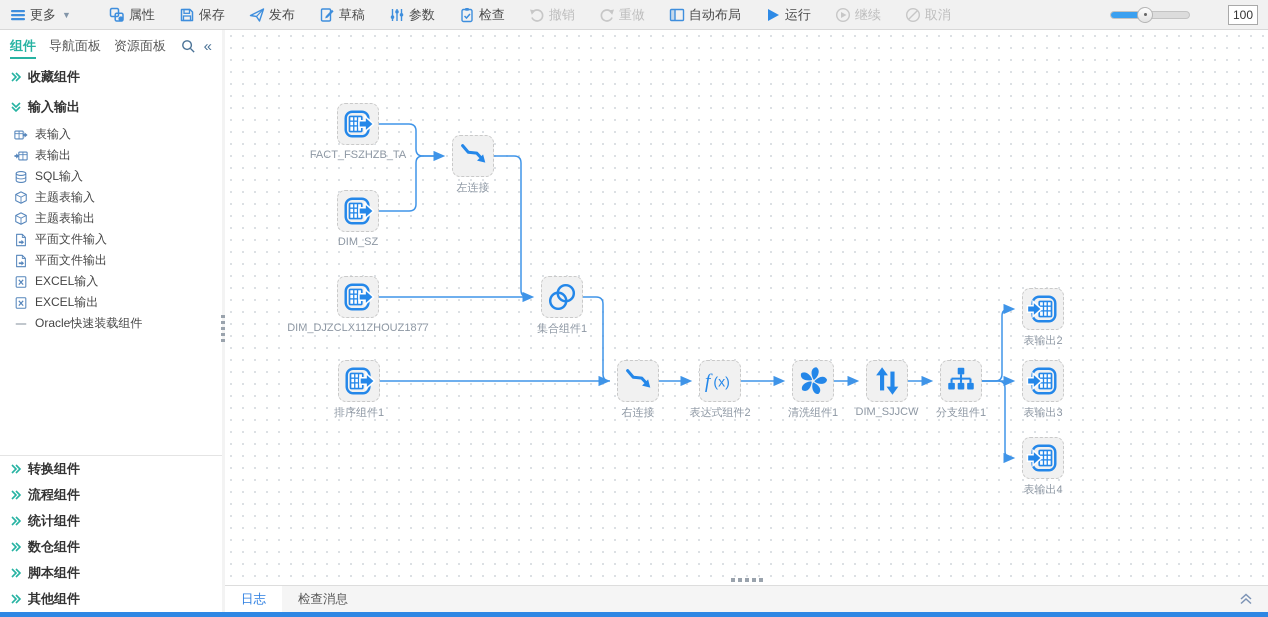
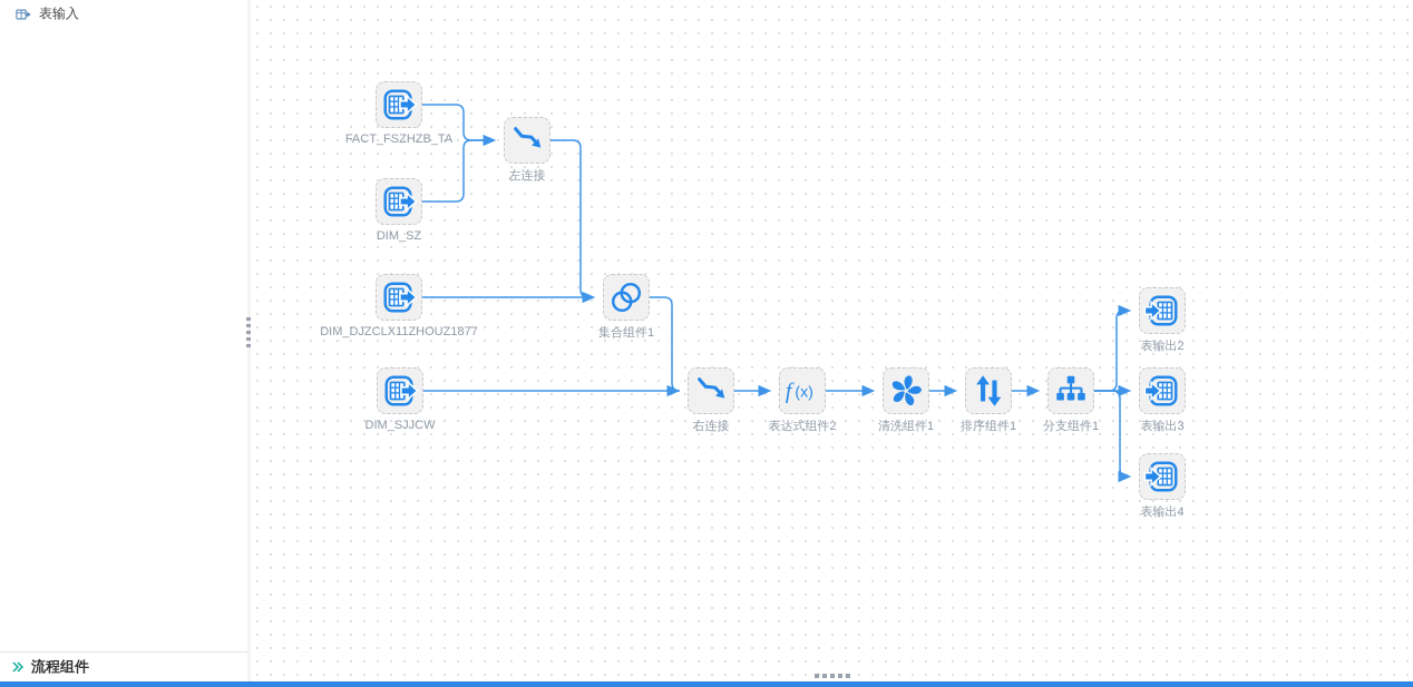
- 更多
- ▼
- 属性
- 保存
- 发布
- 草稿
- 参数
- 检查
- 撤销
- 重做
- 自动布局
- 运行
- 继续
- 取消
- 100
- 组件
- 导航面板
- 资源面板
- «
- 收藏组件
- 输入输出
  表输入
- 表输出
- SQL输入
- 主题表输入
- 主题表输出
- 平面文件输入
- 平面文件输出
- EXCEL输入
- EXCEL输出
- Oracle快速装载组件
- 转换组件
  流程组件
- 统计组件
- 数仓组件
- 脚本组件
- 其他组件
  FACT_FSZHZB_TA
  DIM_SZ
  左连接
  DIM_DJZCLX11ZHOUZ1877
  集合组件1
- 排序组件1
+ DIM_SJJCW
  右连接
  表达式组件2
  清洗组件1
- DIM_SJJCW
+ 排序组件1
  分支组件1
  表输出2
  表输出3
  表输出4
- 日志
- 检查消息
